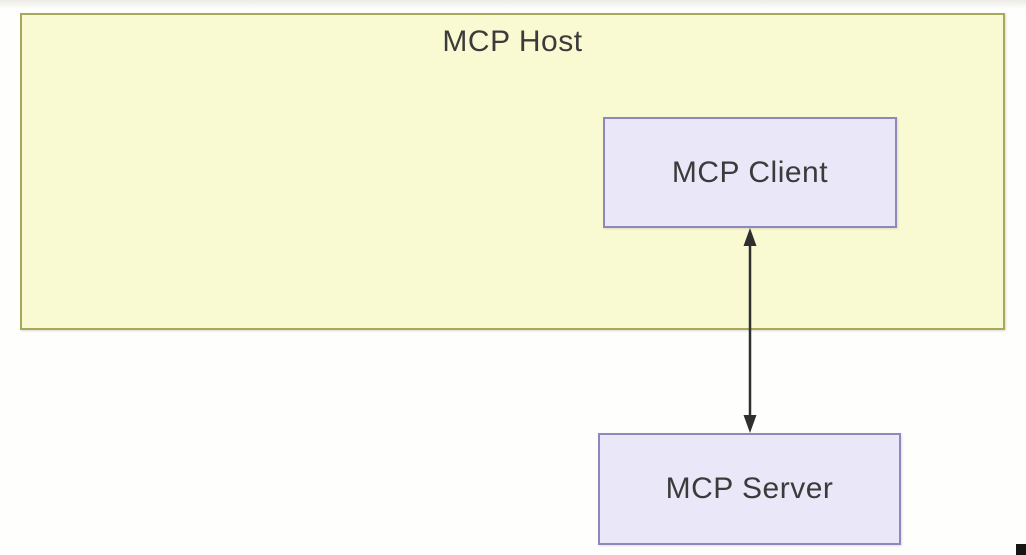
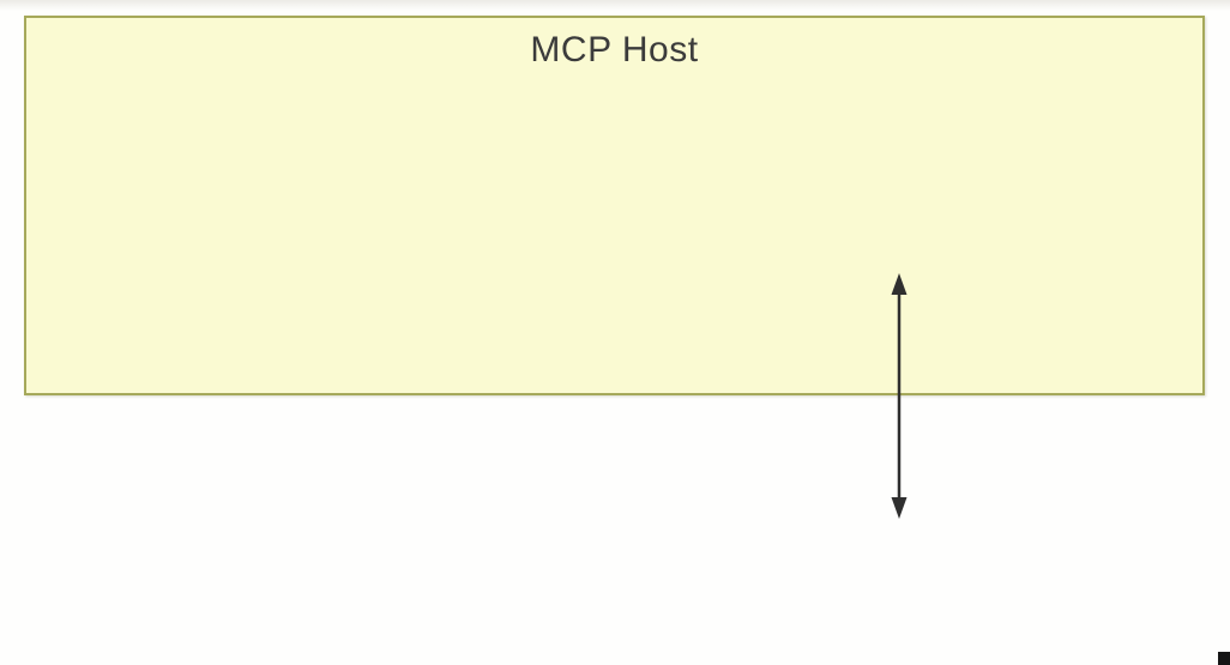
  MCP Host
- MCP Client
- MCP Server
